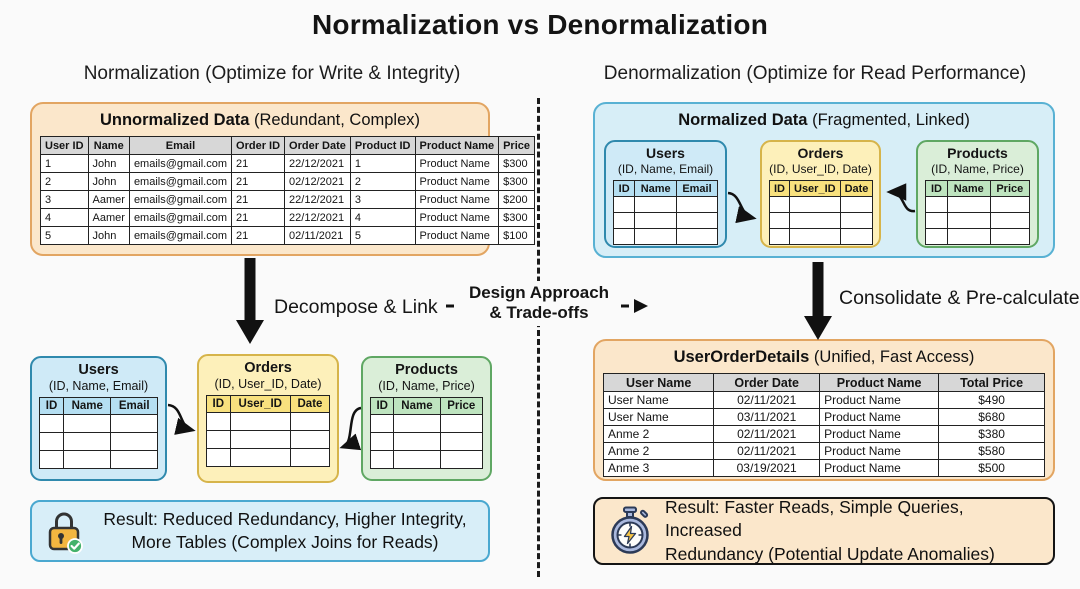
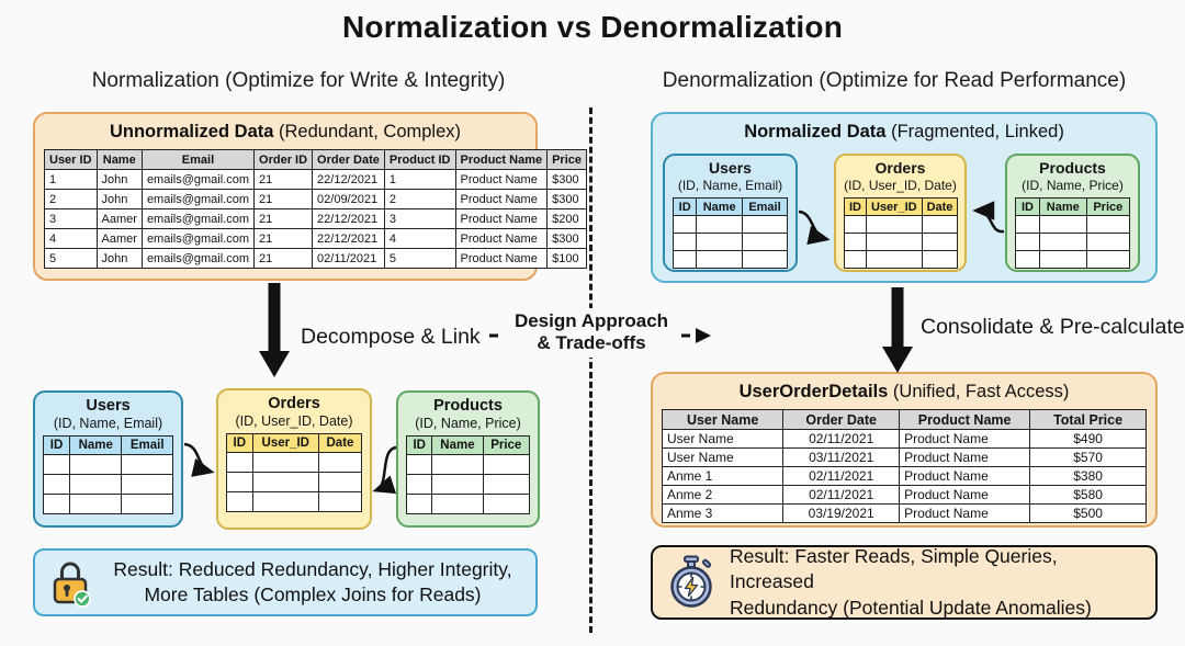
  Normalization vs Denormalization
  Normalization (Optimize for Write & Integrity)
  Denormalization (Optimize for Read Performance)
  Unnormalized Data (Redundant, Complex)
  User ID	Name	Email	Order ID	Order Date	Product ID	Product Name	Price
  1	John	emails@gmail.com	21	22/12/2021	1	Product Name	$300
- 2	John	emails@gmail.com	21	02/12/2021	2	Product Name	$300
+ 2	John	emails@gmail.com	21	02/09/2021	2	Product Name	$300
  3	Aamer	emails@gmail.com	21	22/12/2021	3	Product Name	$200
  4	Aamer	emails@gmail.com	21	22/12/2021	4	Product Name	$300
  5	John	emails@gmail.com	21	02/11/2021	5	Product Name	$100
  Normalized Data (Fragmented, Linked)
  Users
  (ID, Name, Email)
  ID	Name	Email
  Orders
  (ID, User_ID, Date)
  ID	User_ID	Date
  Products
  (ID, Name, Price)
  ID	Name	Price
  Users
  (ID, Name, Email)
  ID	Name	Email
  Orders
  (ID, User_ID, Date)
  ID	User_ID	Date
  Products
  (ID, Name, Price)
  ID	Name	Price
  UserOrderDetails (Unified, Fast Access)
  User Name	Order Date	Product Name	Total Price
  User Name	02/11/2021	Product Name	$490
- User Name	03/11/2021	Product Name	$680
+ User Name	03/11/2021	Product Name	$570
- Anme 2	02/11/2021	Product Name	$380
+ Anme 1	02/11/2021	Product Name	$380
  Anme 2	02/11/2021	Product Name	$580
  Anme 3	03/19/2021	Product Name	$500
  Result: Reduced Redundancy, Higher Integrity,
  More Tables (Complex Joins for Reads)
  Result: Faster Reads, Simple Queries, Increased
  Redundancy (Potential Update Anomalies)
  Decompose & Link
  Consolidate & Pre-calculate
  Design Approach
  & Trade-offs
